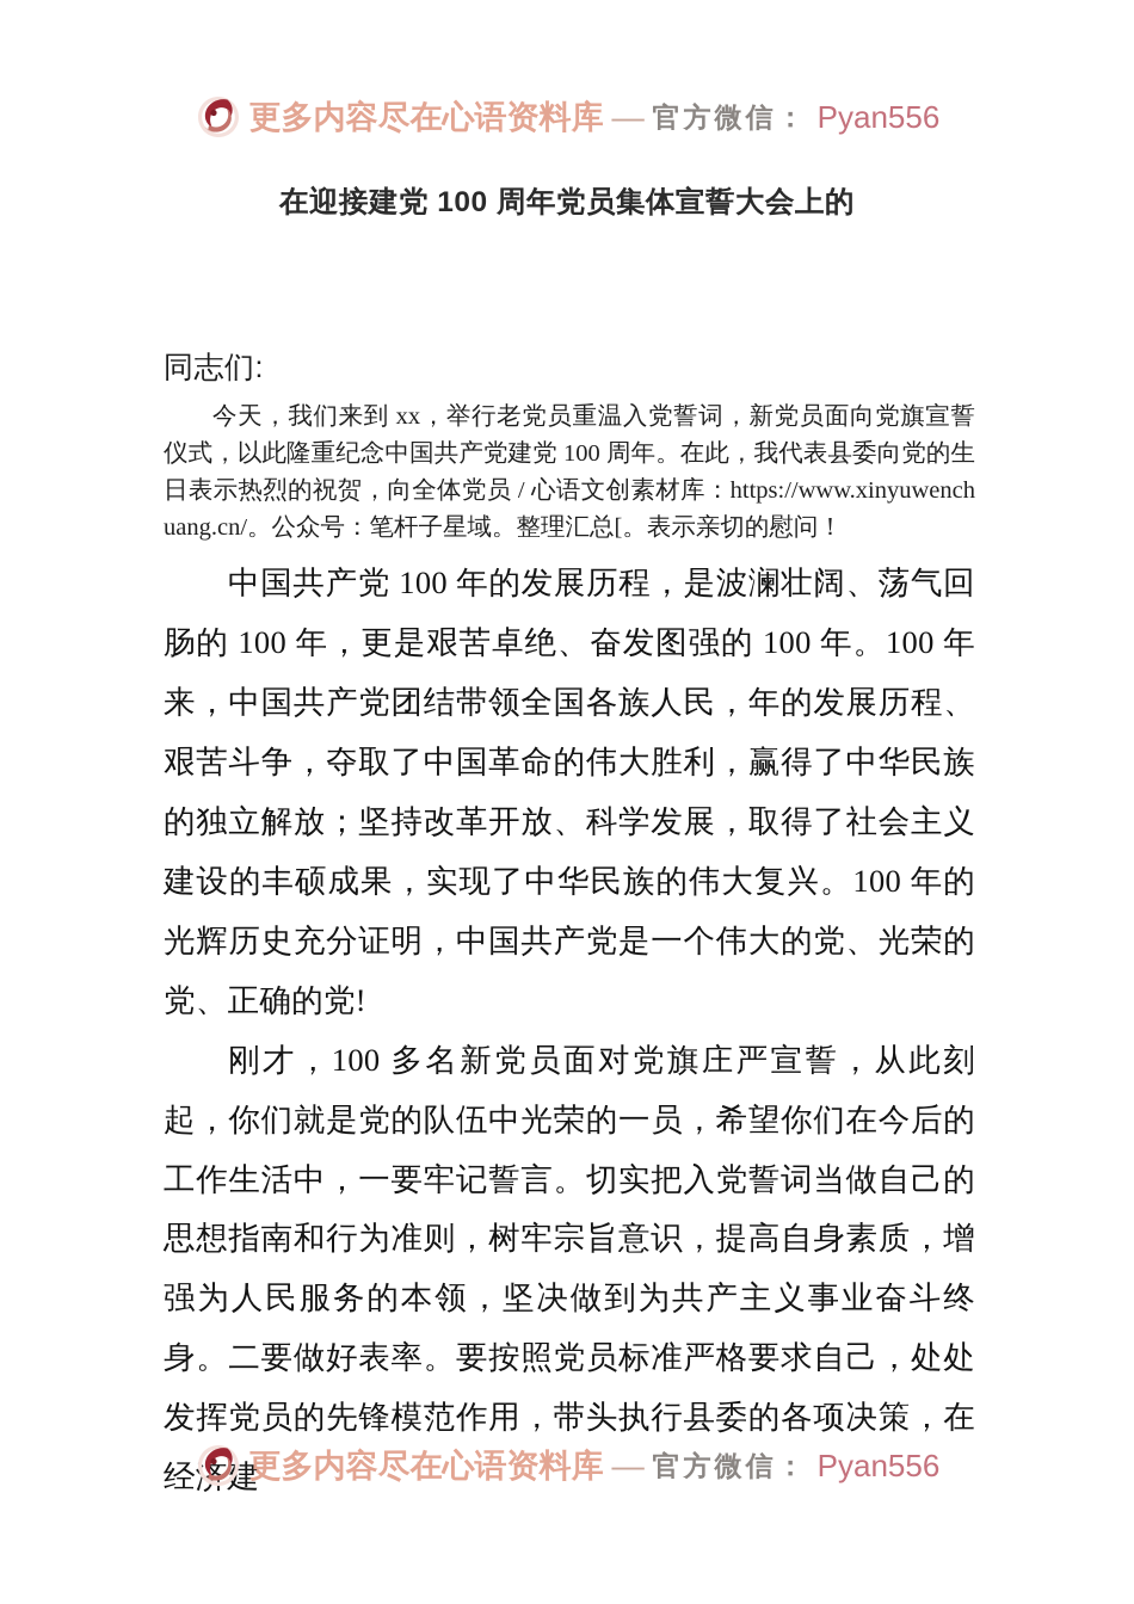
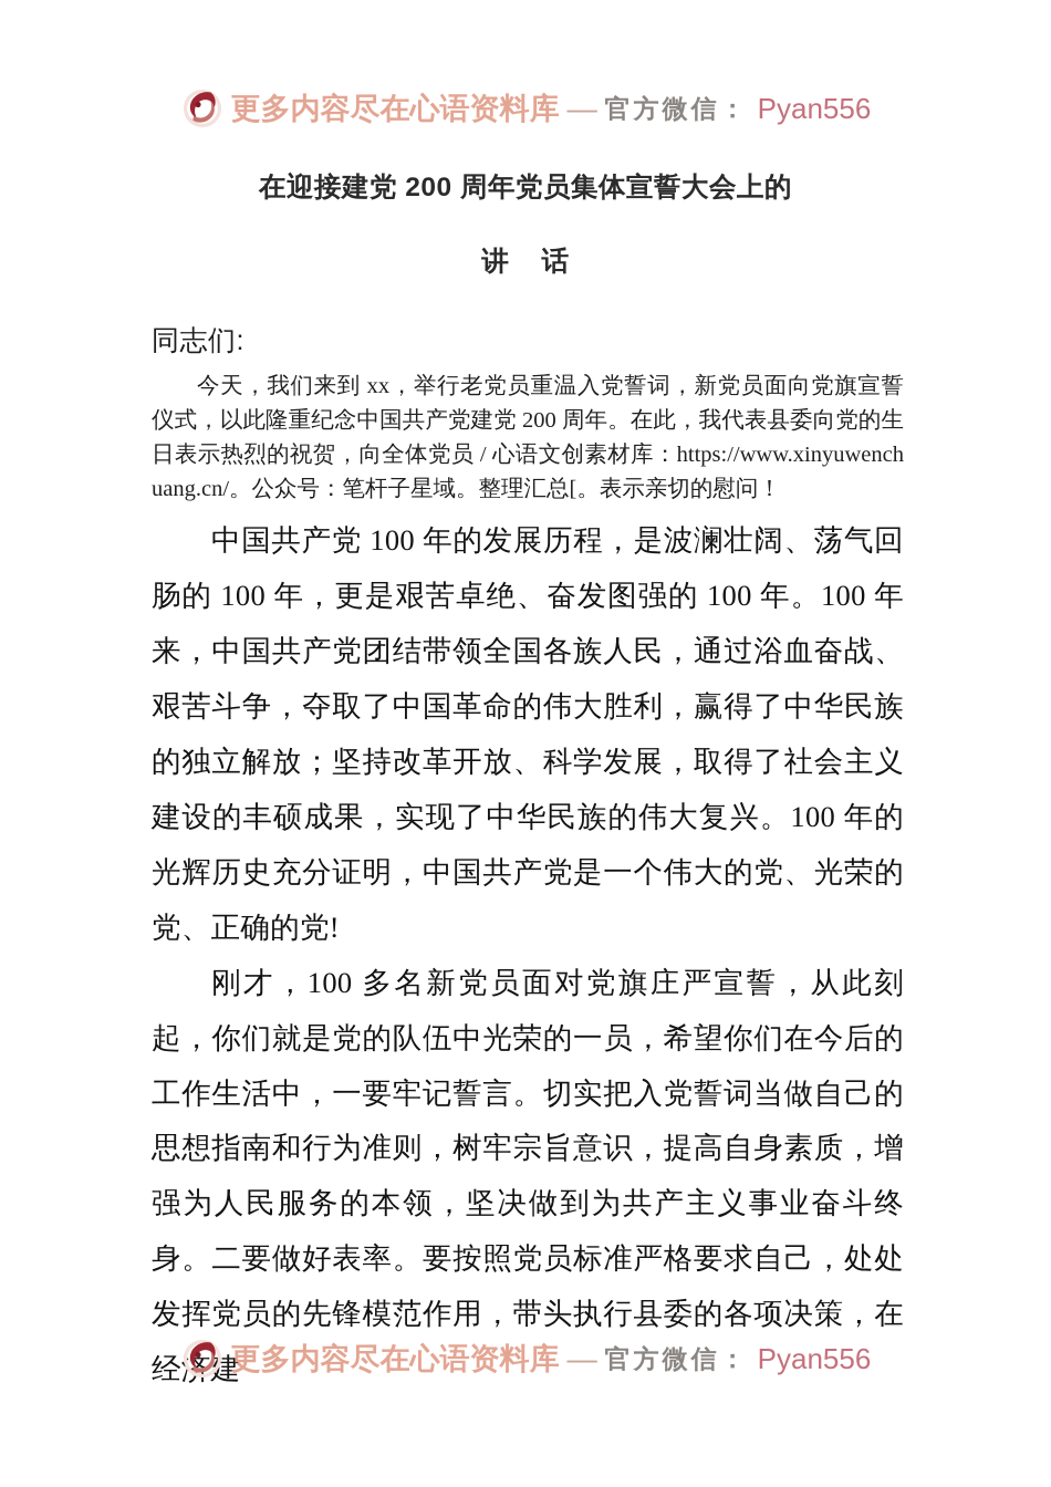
  更多内容尽在心语资料库
  —
  官方微信：
  Pyan556
- 在迎接建党 100 周年党员集体宣誓大会上的
+ 在迎接建党 200 周年党员集体宣誓大会上的
+ 讲 话
  同志们:
- 今天，我们来到 xx，举行老党员重温入党誓词，新党员面向党旗宣誓仪式，以此隆重纪念中国共产党建党 100 周年。在此，我代表县委向党的生日表示热烈的祝贺，向全体党员 / 心语文创素材库：https://www.xinyuwenchuang.cn/。公众号：笔杆子星域。整理汇总[。表示亲切的慰问！
+ 今天，我们来到 xx，举行老党员重温入党誓词，新党员面向党旗宣誓仪式，以此隆重纪念中国共产党建党 200 周年。在此，我代表县委向党的生日表示热烈的祝贺，向全体党员 / 心语文创素材库：https://www.xinyuwenchuang.cn/。公众号：笔杆子星域。整理汇总[。表示亲切的慰问！
- 中国共产党 100 年的发展历程，是波澜壮阔、荡气回肠的 100 年，更是艰苦卓绝、奋发图强的 100 年。100 年来，中国共产党团结带领全国各族人民，年的发展历程、艰苦斗争，夺取了中国革命的伟大胜利，赢得了中华民族的独立解放；坚持改革开放、科学发展，取得了社会主义建设的丰硕成果，实现了中华民族的伟大复兴。100 年的光辉历史充分证明，中国共产党是一个伟大的党、光荣的党、正确的党!
+ 中国共产党 100 年的发展历程，是波澜壮阔、荡气回肠的 100 年，更是艰苦卓绝、奋发图强的 100 年。100 年来，中国共产党团结带领全国各族人民，通过浴血奋战、艰苦斗争，夺取了中国革命的伟大胜利，赢得了中华民族的独立解放；坚持改革开放、科学发展，取得了社会主义建设的丰硕成果，实现了中华民族的伟大复兴。100 年的光辉历史充分证明，中国共产党是一个伟大的党、光荣的党、正确的党!
  刚才，100 多名新党员面对党旗庄严宣誓，从此刻起，你们就是党的队伍中光荣的一员，希望你们在今后的工作生活中，一要牢记誓言。切实把入党誓词当做自己的思想指南和行为准则，树牢宗旨意识，提高自身素质，增强为人民服务的本领，坚决做到为共产主义事业奋斗终身。二要做好表率。要按照党员标准严格要求自己，处处发挥党员的先锋模范作用，带头执行县委的各项决策，在经建
  更多内容尽在心语资料库
  —
  官方微信：
  Pyan556
